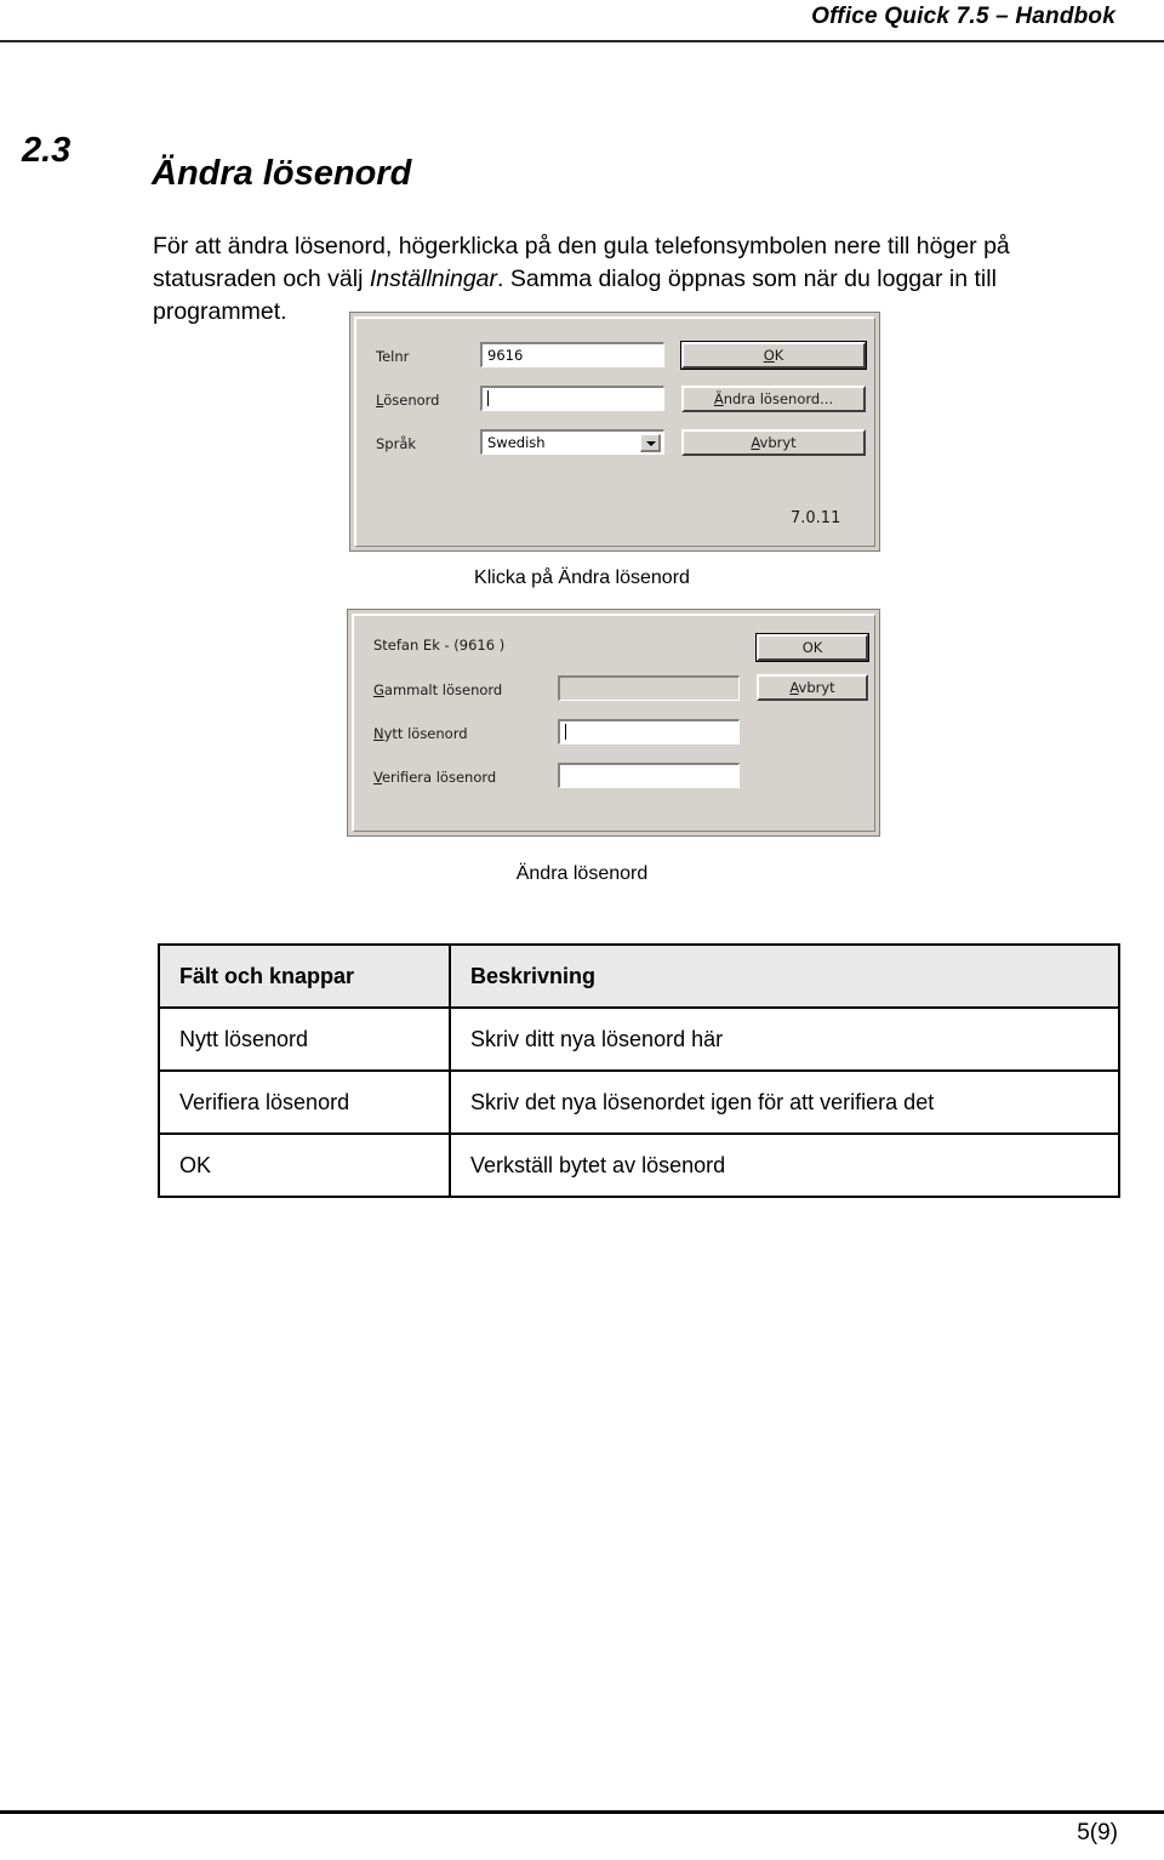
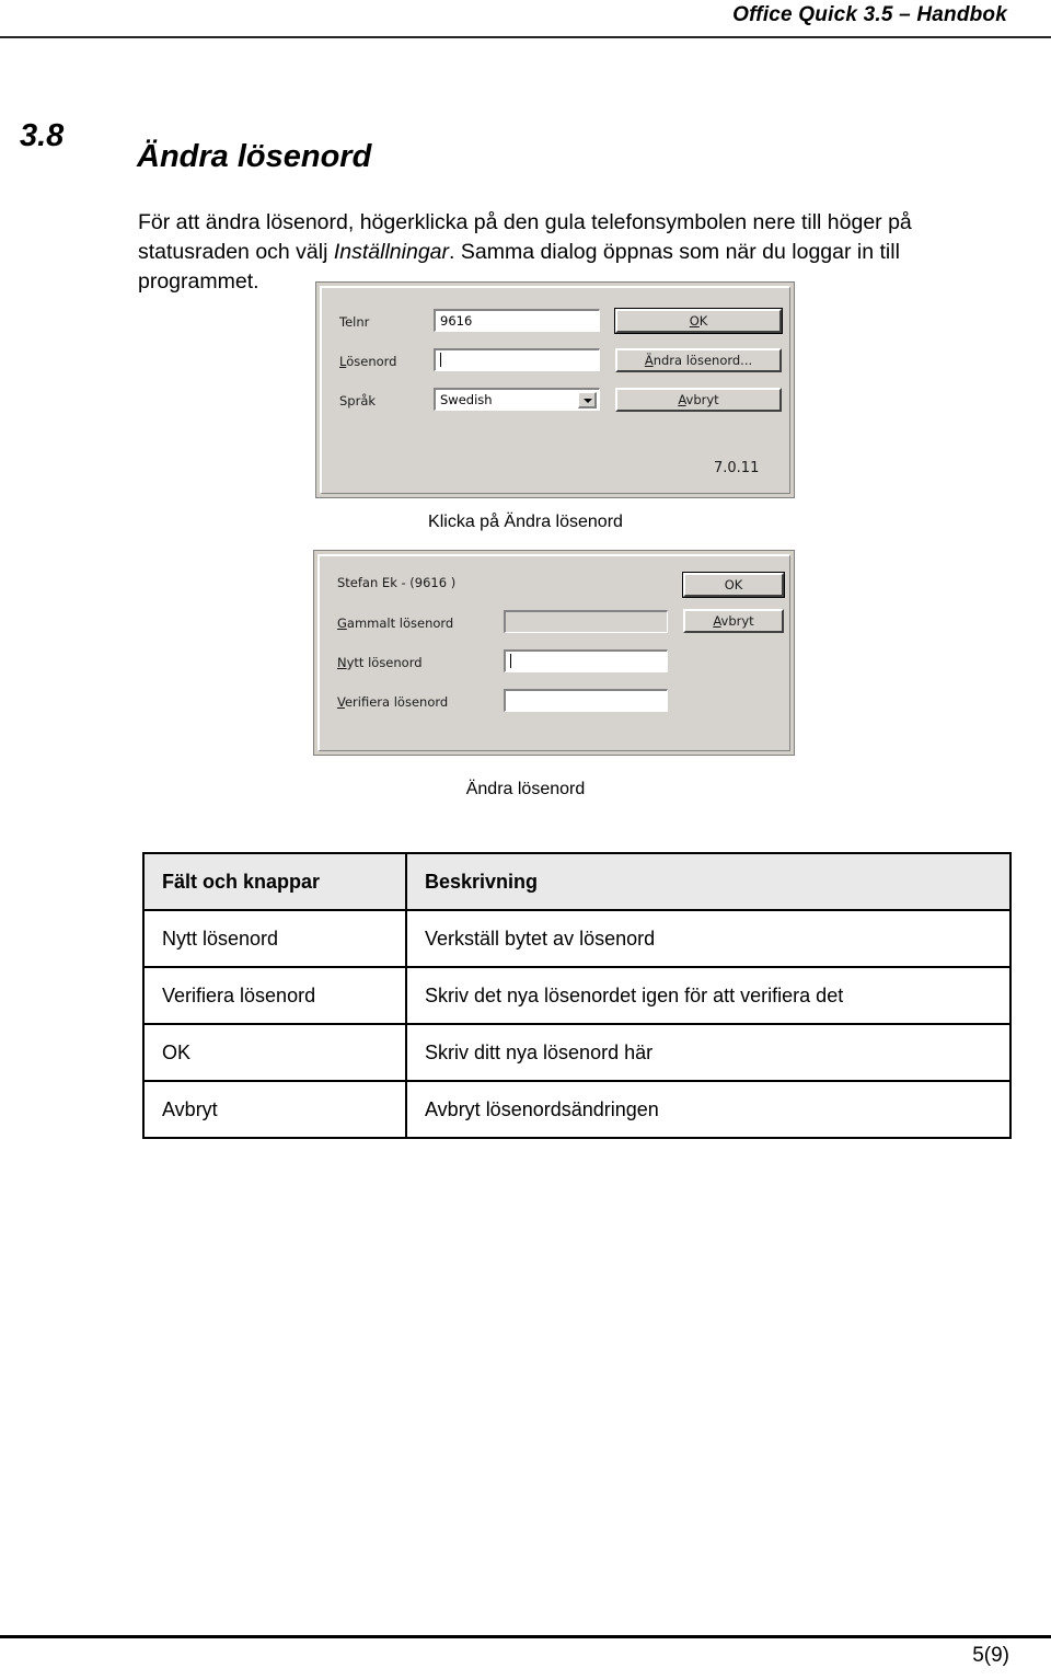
- Office Quick 7.5 – Handbok
+ Office Quick 3.5 – Handbok
- 2.3
+ 3.8
  Ändra lösenord
  För att ändra lösenord, högerklicka på den gula telefonsymbolen nere till höger på statusraden och välj Inställningar. Samma dialog öppnas som när du loggar in till programmet.
  Telnr
  9616
  Lösenord
  Språk
  Swedish
  OK
  Ändra lösenord...
  Avbryt
  7.0.11
  Klicka på Ändra lösenord
  Stefan Ek - (9616 )
  Gammalt lösenord
  Nytt lösenord
  Verifiera lösenord
  OK
  Avbryt
  Ändra lösenord
  Fält och knappar	Beskrivning
- Nytt lösenord	Skriv ditt nya lösenord här
+ Nytt lösenord	Verkställ bytet av lösenord
  Verifiera lösenord	Skriv det nya lösenordet igen för att verifiera det
- OK	Verkställ bytet av lösenord
+ OK	Skriv ditt nya lösenord här
+ Avbryt	Avbryt lösenordsändringen
  5(9)
